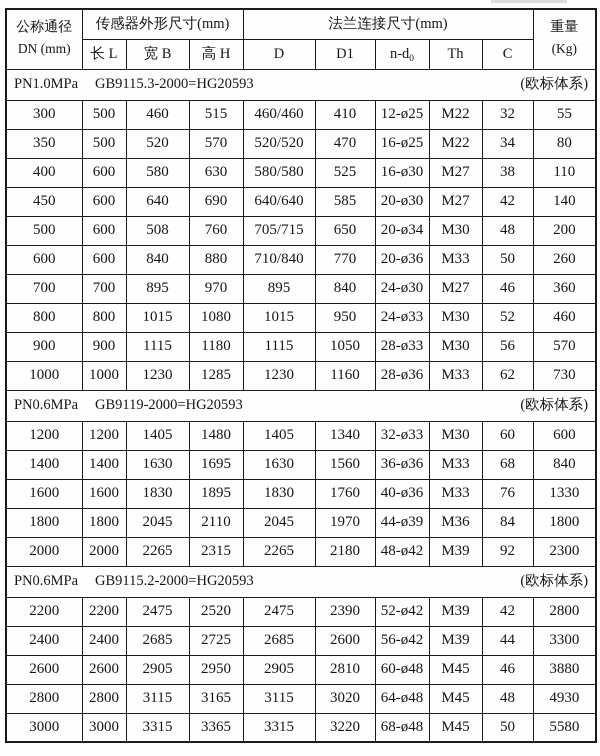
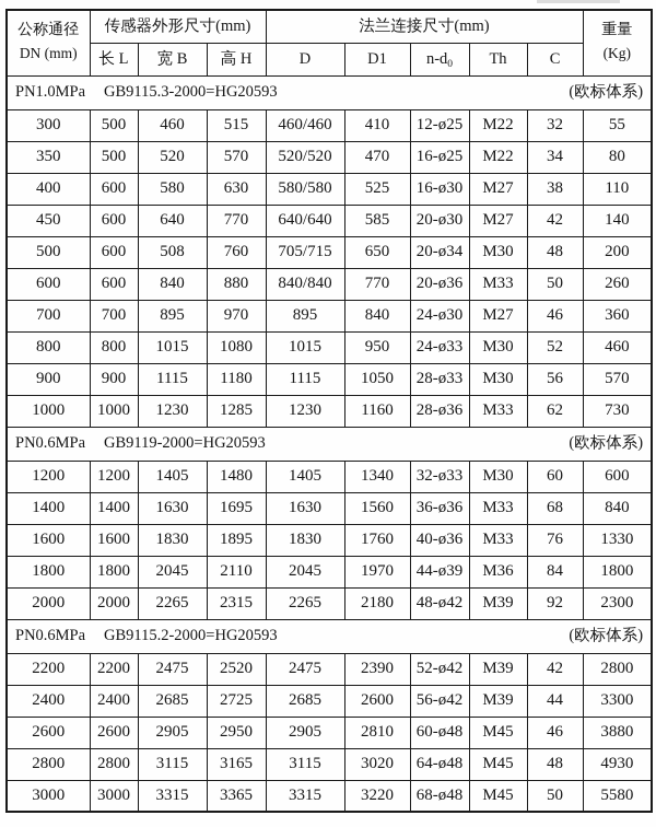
  公称通径 DN (mm)	传感器外形尺寸(mm)	法兰连接尺寸(mm)	重量 (Kg)
  长 L	宽 B	高 H	D	D1	n-d0	Th	C
  PN1.0MPa GB9115.3-2000=HG20593 (欧标体系)
  300	500	460	515	460/460	410	12-ø25	M22	32	55
  350	500	520	570	520/520	470	16-ø25	M22	34	80
  400	600	580	630	580/580	525	16-ø30	M27	38	110
- 450	600	640	690	640/640	585	20-ø30	M27	42	140
+ 450	600	640	770	640/640	585	20-ø30	M27	42	140
  500	600	508	760	705/715	650	20-ø34	M30	48	200
- 600	600	840	880	710/840	770	20-ø36	M33	50	260
+ 600	600	840	880	840/840	770	20-ø36	M33	50	260
  700	700	895	970	895	840	24-ø30	M27	46	360
  800	800	1015	1080	1015	950	24-ø33	M30	52	460
  900	900	1115	1180	1115	1050	28-ø33	M30	56	570
  1000	1000	1230	1285	1230	1160	28-ø36	M33	62	730
  PN0.6MPa GB9119-2000=HG20593 (欧标体系)
  1200	1200	1405	1480	1405	1340	32-ø33	M30	60	600
  1400	1400	1630	1695	1630	1560	36-ø36	M33	68	840
  1600	1600	1830	1895	1830	1760	40-ø36	M33	76	1330
  1800	1800	2045	2110	2045	1970	44-ø39	M36	84	1800
  2000	2000	2265	2315	2265	2180	48-ø42	M39	92	2300
  PN0.6MPa GB9115.2-2000=HG20593 (欧标体系)
  2200	2200	2475	2520	2475	2390	52-ø42	M39	42	2800
  2400	2400	2685	2725	2685	2600	56-ø42	M39	44	3300
  2600	2600	2905	2950	2905	2810	60-ø48	M45	46	3880
  2800	2800	3115	3165	3115	3020	64-ø48	M45	48	4930
  3000	3000	3315	3365	3315	3220	68-ø48	M45	50	5580
